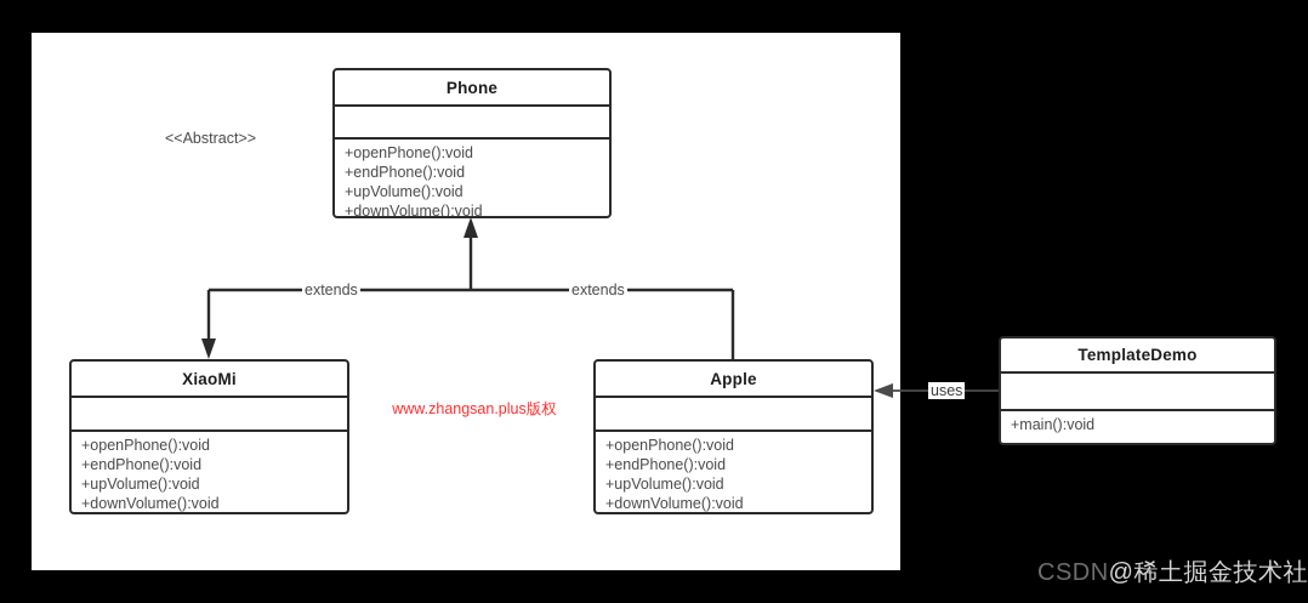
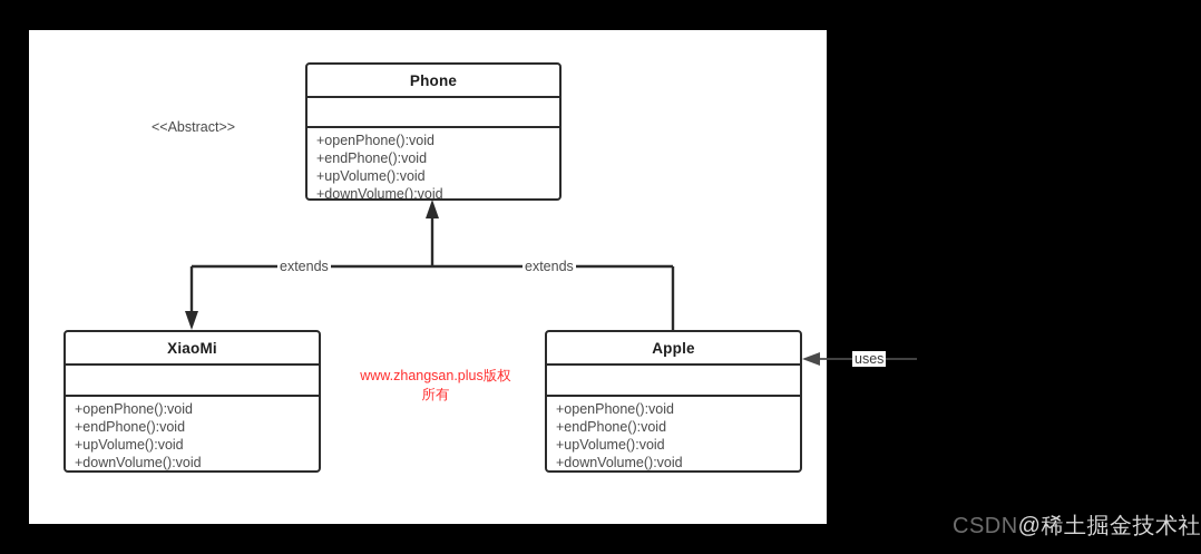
  Phone
  +openPhone():void
  +endPhone():void
  +upVolume():void
  +downVolume():void
  XiaoMi
  +openPhone():void
  +endPhone():void
  +upVolume():void
  +downVolume():void
  Apple
  +openPhone():void
  +endPhone():void
  +upVolume():void
  +downVolume():void
- TemplateDemo
- +main():void
  <<Abstract>>
  extends
  extends
  uses
  www.zhangsan.plus版权
+ 所有
  CSDN@稀土掘金技术社
